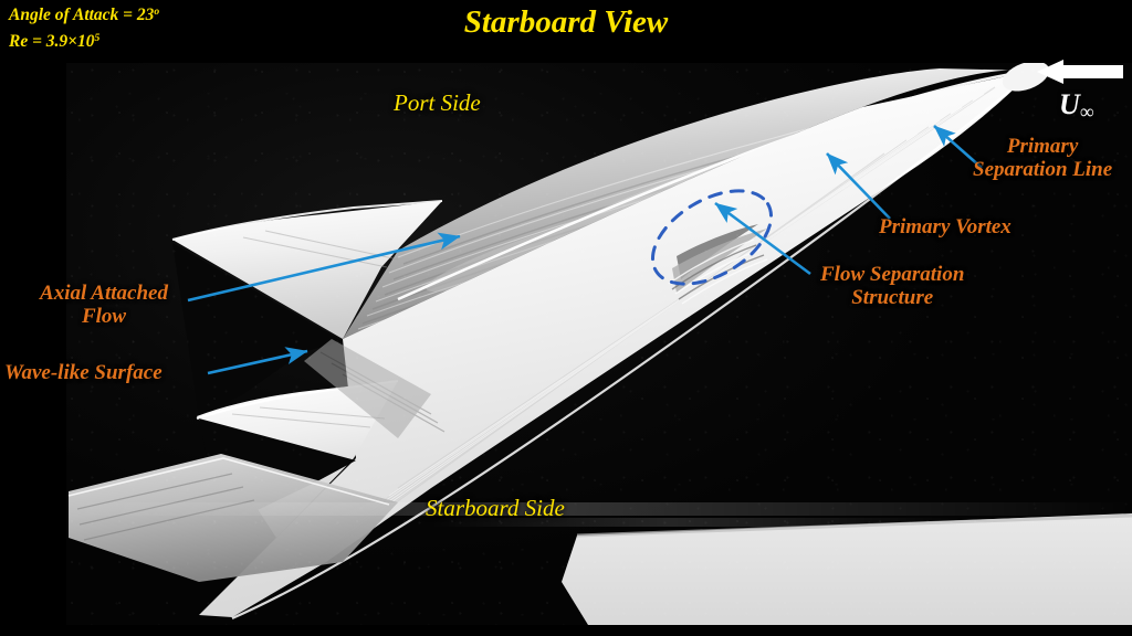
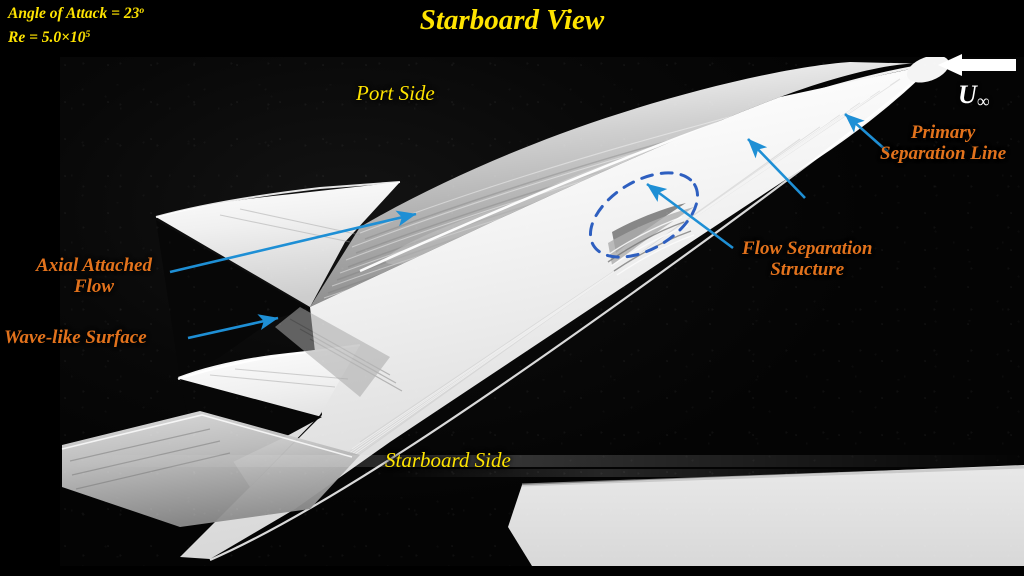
  Starboard View
  Angle of Attack = 23o
- Re = 3.9×105
+ Re = 5.0×105
  Port Side
  Starboard Side
  Primary
  Separation Line
- Primary Vortex
  Flow Separation
  Structure
  Axial Attached
  Flow
  Wave-like Surface
  U∞
